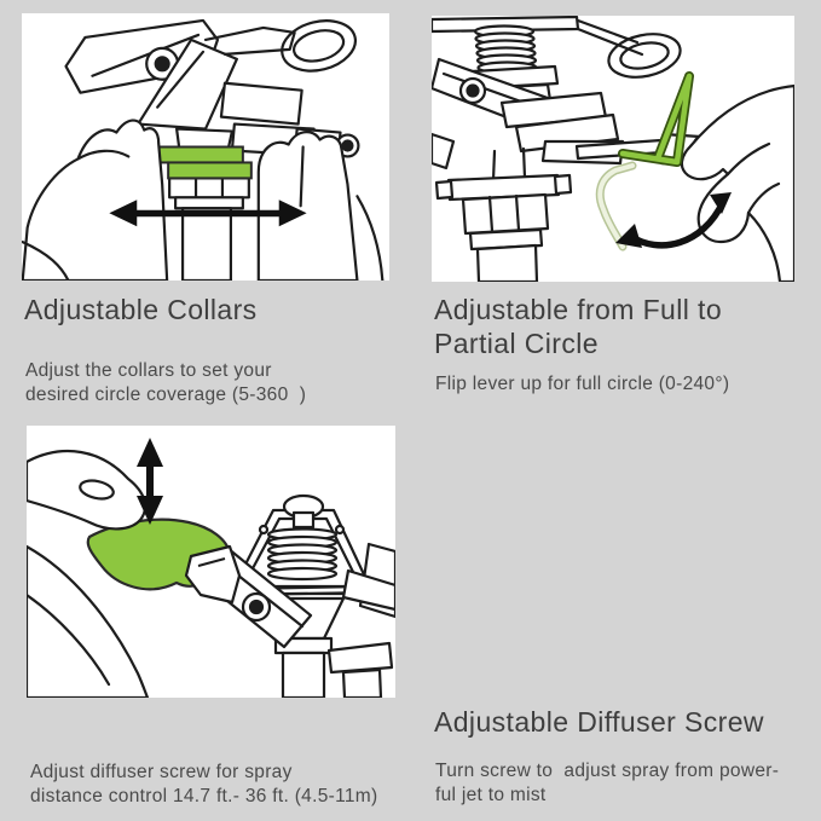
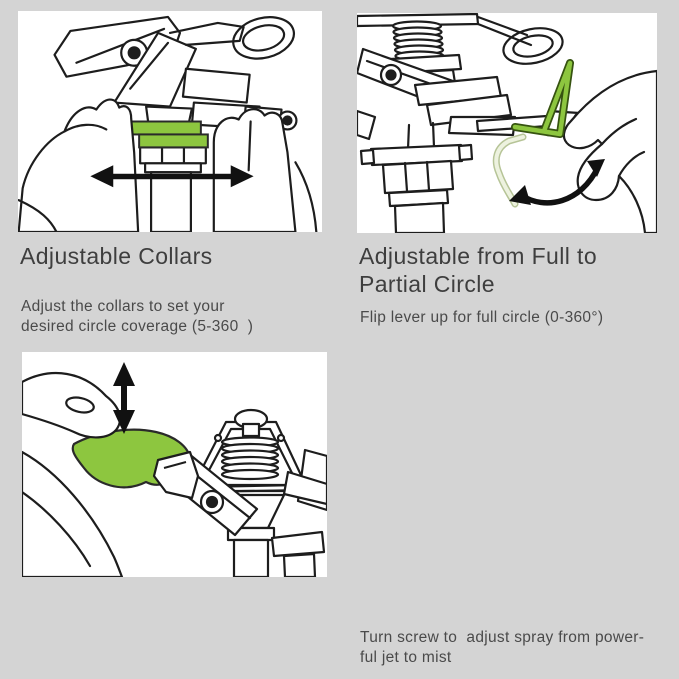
  Adjustable Collars
  Adjust the collars to set your
  desired circle coverage (5-360 )
  Adjustable from Full to
  Partial Circle
- Flip lever up for full circle (0-240°)
+ Flip lever up for full circle (0-360°)
- Adjust diffuser screw for spray
- distance control 14.7 ft.- 36 ft. (4.5-11m)
- Adjustable Diffuser Screw
  Turn screw to adjust spray from power-
  ful jet to mist
